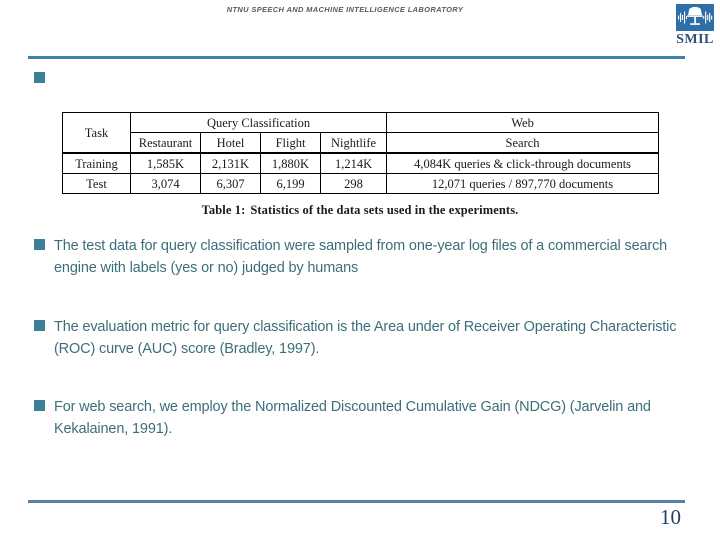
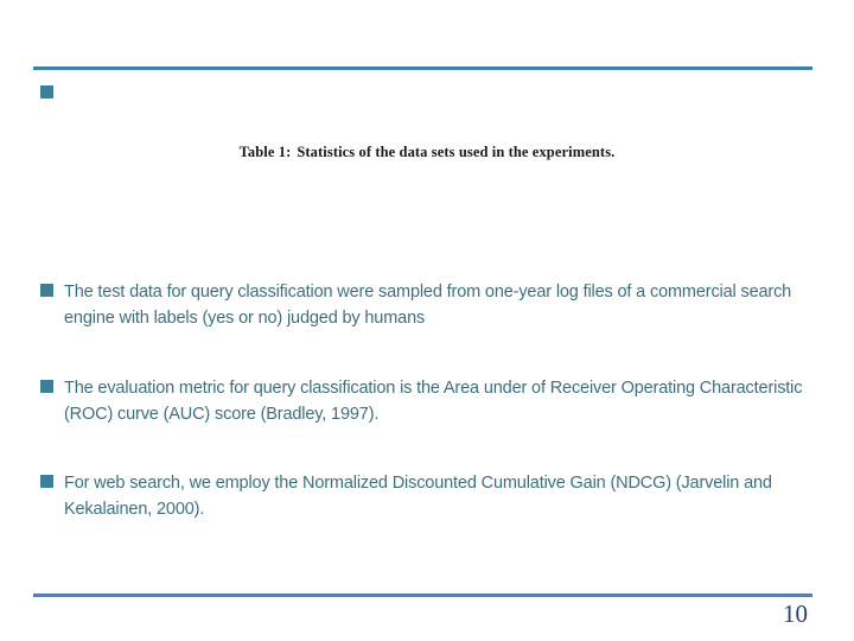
- NTNU SPEECH AND MACHINE INTELLIGENCE LABORATORY
- SMIL
- Task	Query Classification	Web
- Restaurant	Hotel	Flight	Nightlife	Search
- Training	1,585K	2,131K	1,880K	1,214K	4,084K queries & click-through documents
- Test	3,074	6,307	6,199	298	12,071 queries / 897,770 documents
  Table 1: Statistics of the data sets used in the experiments.
  The test data for query classification were sampled from one-year log files of a commercial search engine with labels (yes or no) judged by humans
  The evaluation metric for query classification is the Area under of Receiver Operating Characteristic (ROC) curve (AUC) score (Bradley, 1997).
- For web search, we employ the Normalized Discounted Cumulative Gain (NDCG) (Jarvelin and Kekalainen, 1991).
+ For web search, we employ the Normalized Discounted Cumulative Gain (NDCG) (Jarvelin and Kekalainen, 2000).
  10
